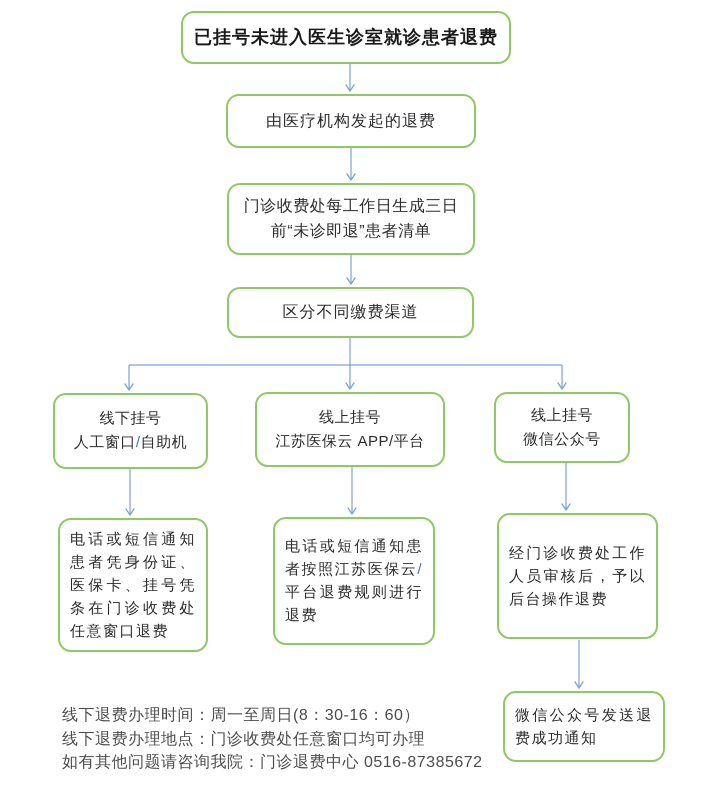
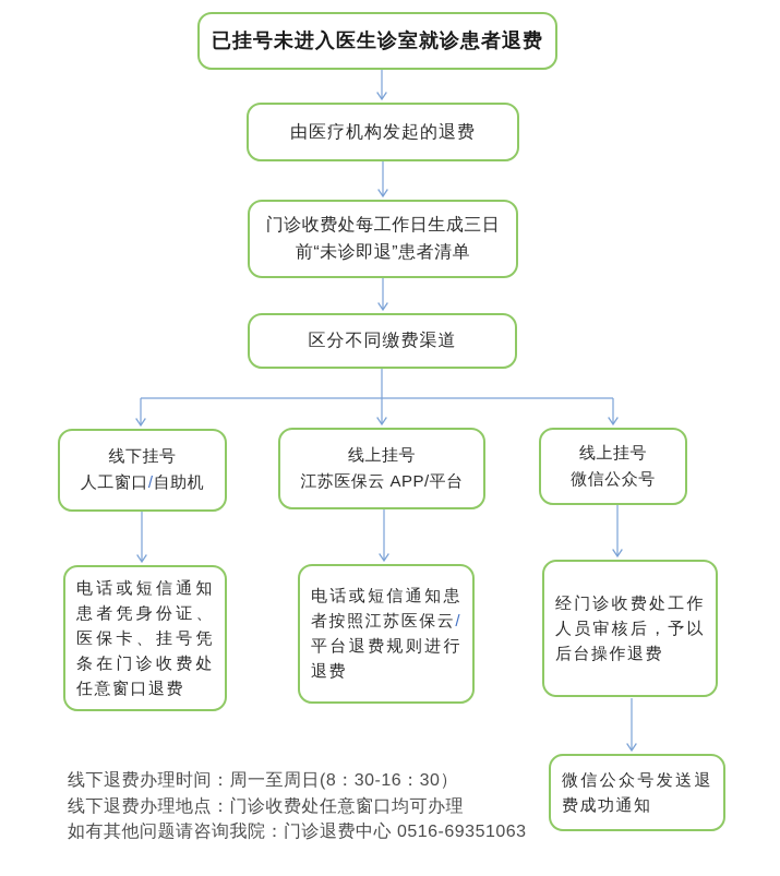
  已挂号未进入医生诊室就诊患者退费
  由医疗机构发起的退费
  门诊收费处每工作日生成三日
  前“未诊即退”患者清单
  区分不同缴费渠道
  线下挂号
  人工窗口/自助机
  线上挂号
  江苏医保云 APP/平台
  线上挂号
  微信公众号
  电话或短信通知患者凭身份证、医保卡、挂号凭条在门诊收费处任意窗口退费
  电话或短信通知患者按照江苏医保云/平台退费规则进行退费
  经门诊收费处工作人员审核后，予以后台操作退费
  微信公众号发送退费成功通知
- 线下退费办理时间：周一至周日(8：30-16：60）
+ 线下退费办理时间：周一至周日(8：30-16：30）
  线下退费办理地点：门诊收费处任意窗口均可办理
- 如有其他问题请咨询我院：门诊退费中心 0516-87385672
+ 如有其他问题请咨询我院：门诊退费中心 0516-69351063
